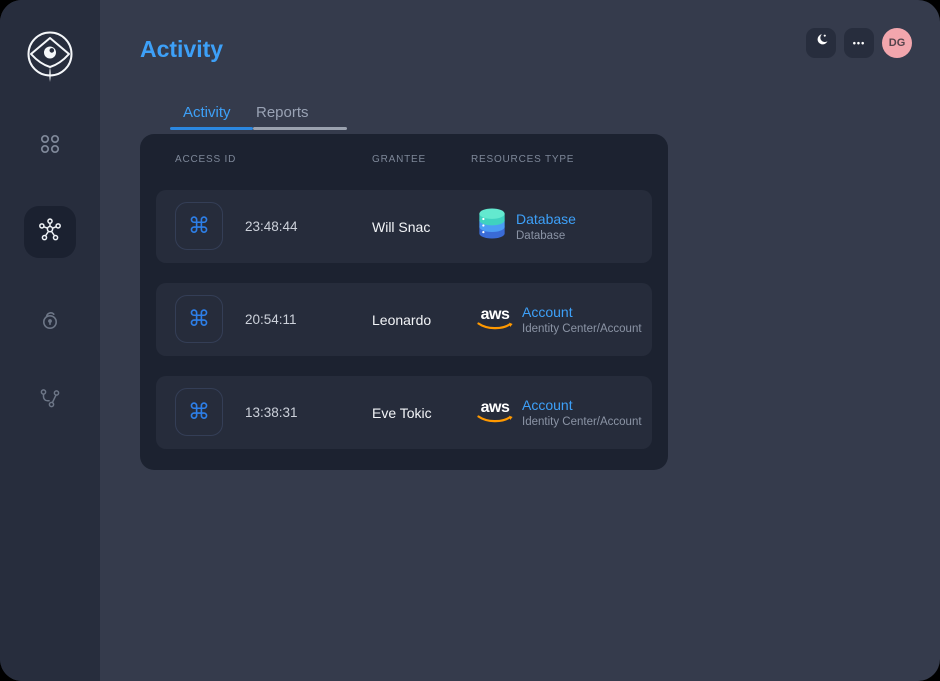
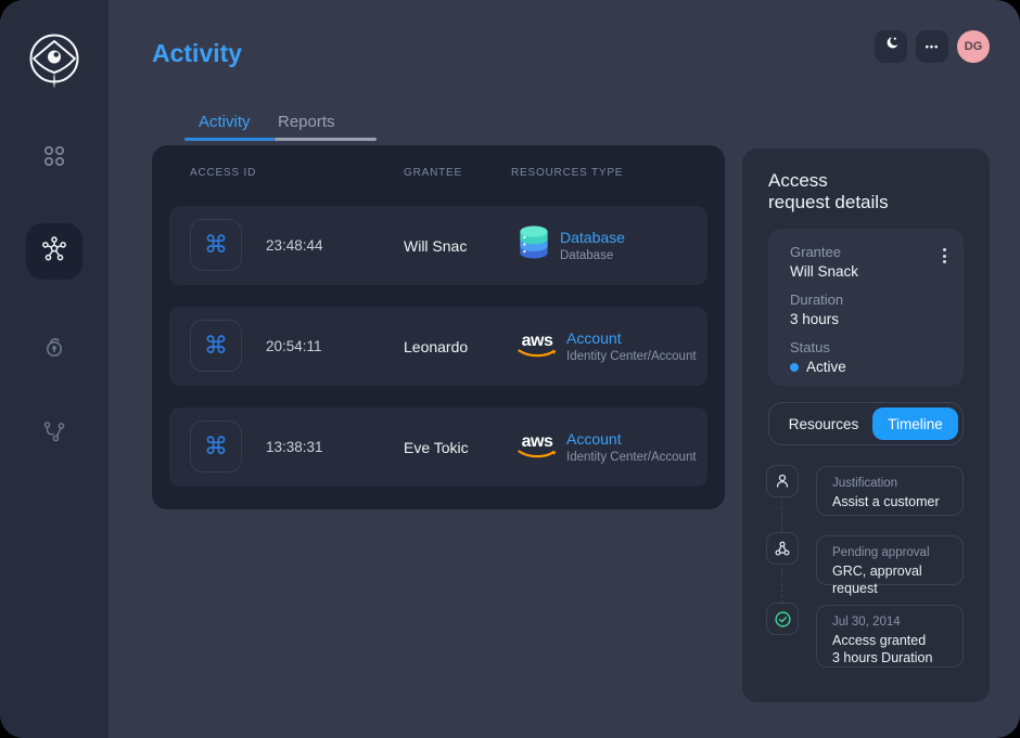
  Activity
  •••
  DG
  Activity
  Reports
  ACCESS ID
  GRANTEE
  RESOURCES TYPE
  ⌘
  23:48:44
  Will Snac
  Database
  Database
  ⌘
  20:54:11
  Leonardo
  aws
  Account
  Identity Center/Account
  ⌘
  13:38:31
  Eve Tokic
  aws
  Account
  Identity Center/Account
+ Access
+ request details
+ Grantee
+ Will Snack
+ Duration
+ 3 hours
+ Status
+ Active
+ Resources
+ Timeline
+ Justification
+ Assist a customer
+ Pending approval
+ GRC, approval request
+ Jul 30, 2014
+ Access granted
+ 3 hours Duration
